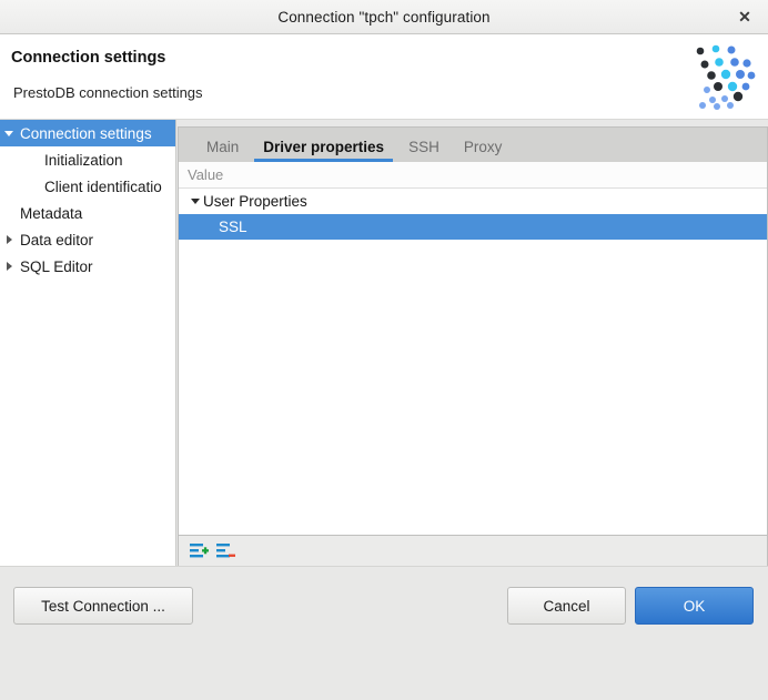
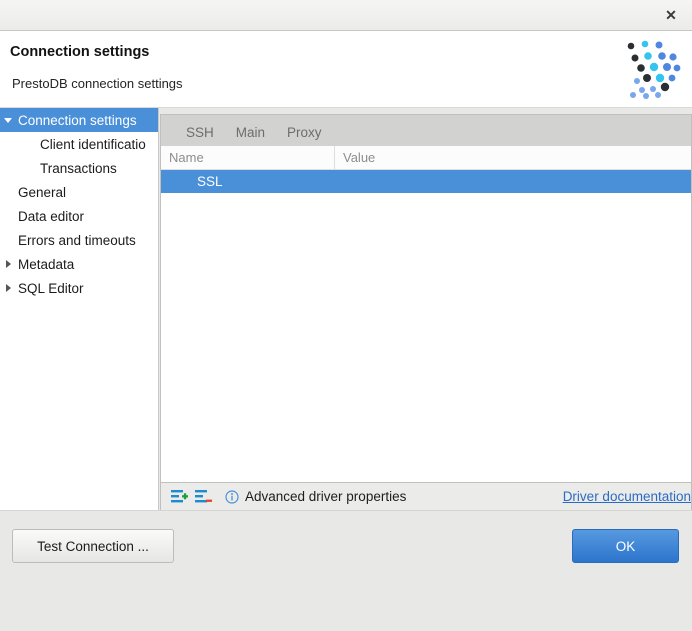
- Connection "tpch" configuration
  ✕
  Connection settings
  PrestoDB connection settings
  Connection settings
- Initialization
  Client identificatio
+ Transactions
+ General
- Metadata
+ Data editor
+ Errors and timeouts
- Data editor
+ Metadata
  SQL Editor
- Main
+ SSH
- Driver properties
- SSH
+ Main
  Proxy
+ Name
  Value
- User Properties
  SSL
+ Advanced driver properties
+ Driver documentation
  Test Connection ...
- Cancel
  OK
